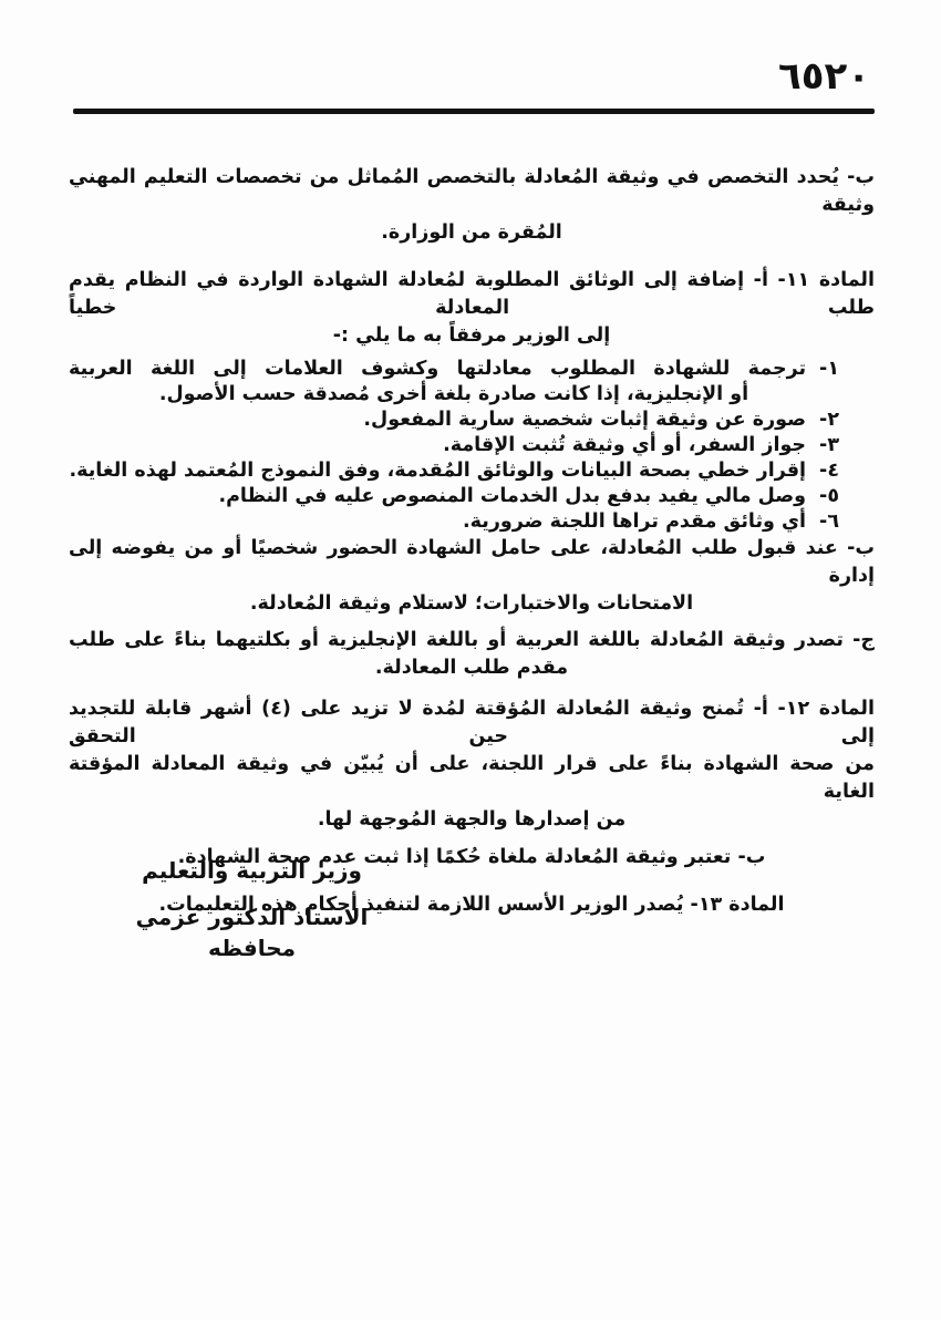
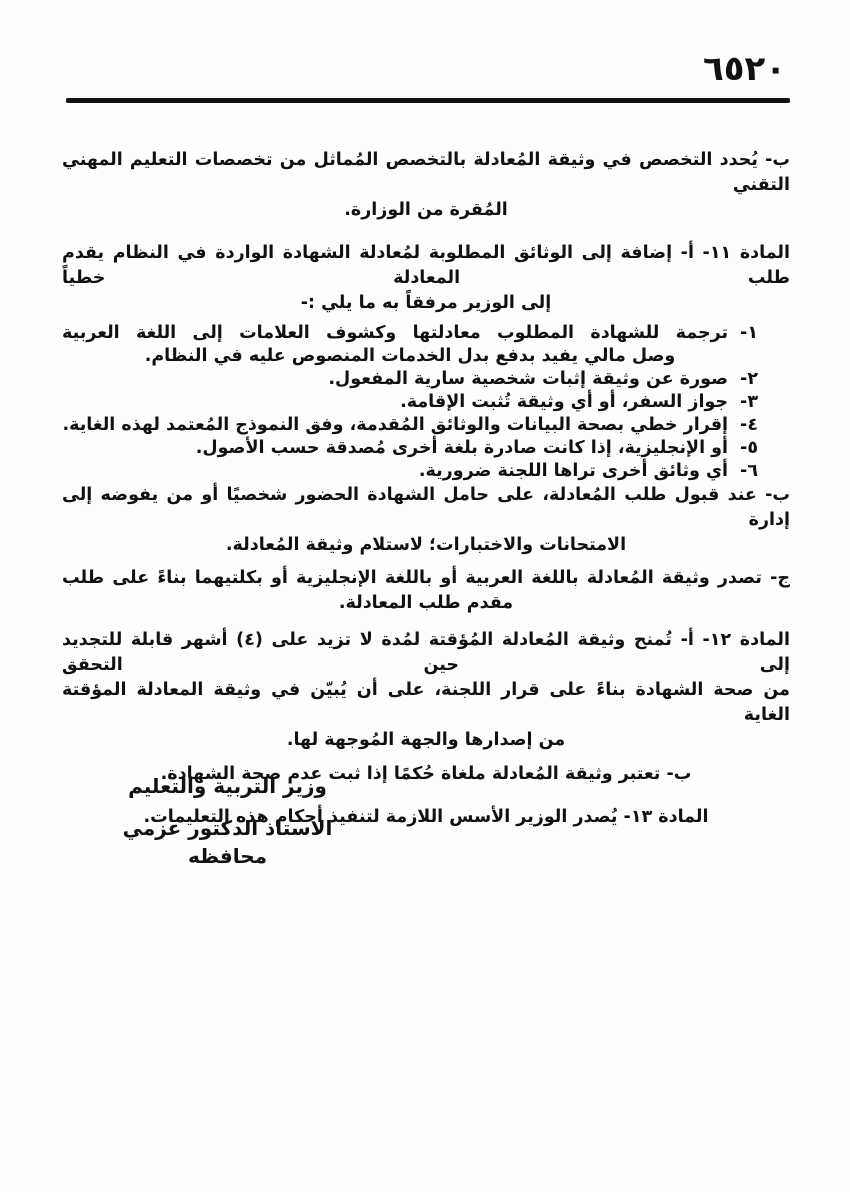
  ٦٥٢٠
- ب- يُحدد التخصص في وثيقة المُعادلة بالتخصص المُماثل من تخصصات التعليم المهني وثيقة
+ ب- يُحدد التخصص في وثيقة المُعادلة بالتخصص المُماثل من تخصصات التعليم المهني التقني
  المُقرة من الوزارة.
  المادة ١١- أ- إضافة إلى الوثائق المطلوبة لمُعادلة الشهادة الواردة في النظام يقدم طلب المعادلة خطياً
  إلى الوزير مرفقاً به ما يلي :-
  ١-ترجمة للشهادة المطلوب معادلتها وكشوف العلامات إلى اللغة العربية
- أو الإنجليزية، إذا كانت صادرة بلغة أخرى مُصدقة حسب الأصول.
+ وصل مالي يفيد بدفع بدل الخدمات المنصوص عليه في النظام.
  ٢-صورة عن وثيقة إثبات شخصية سارية المفعول.
  ٣-جواز السفر، أو أي وثيقة تُثبت الإقامة.
  ٤-إقرار خطي بصحة البيانات والوثائق المُقدمة، وفق النموذج المُعتمد لهذه الغاية.
- ٥-وصل مالي يفيد بدفع بدل الخدمات المنصوص عليه في النظام.
+ ٥-أو الإنجليزية، إذا كانت صادرة بلغة أخرى مُصدقة حسب الأصول.
- ٦-أي وثائق مقدم تراها اللجنة ضرورية.
+ ٦-أي وثائق أخرى تراها اللجنة ضرورية.
  ب- عند قبول طلب المُعادلة، على حامل الشهادة الحضور شخصيًا أو من يفوضه إلى إدارة
  الامتحانات والاختبارات؛ لاستلام وثيقة المُعادلة.
  ج- تصدر وثيقة المُعادلة باللغة العربية أو باللغة الإنجليزية أو بكلتيهما بناءً على طلب
  مقدم طلب المعادلة.
  المادة ١٢- أ- تُمنح وثيقة المُعادلة المُؤقتة لمُدة لا تزيد على (٤) أشهر قابلة للتجديد إلى حين التحقق
  من صحة الشهادة بناءً على قرار اللجنة، على أن يُبيّن في وثيقة المعادلة المؤقتة الغاية
  من إصدارها والجهة المُوجهة لها.
  ب- تعتبر وثيقة المُعادلة ملغاة حُكمًا إذا ثبت عدم صحة الشهادة.
  المادة ١٣- يُصدر الوزير الأسس اللازمة لتنفيذ أحكام هذه التعليمات.
  وزير التربية والتعليم
  الاستاذ الدكتور عزمي محافظه
